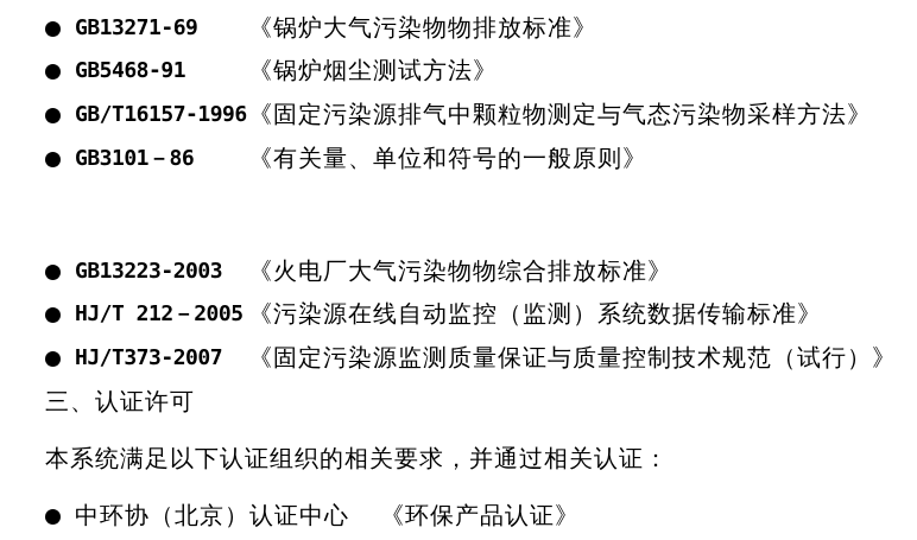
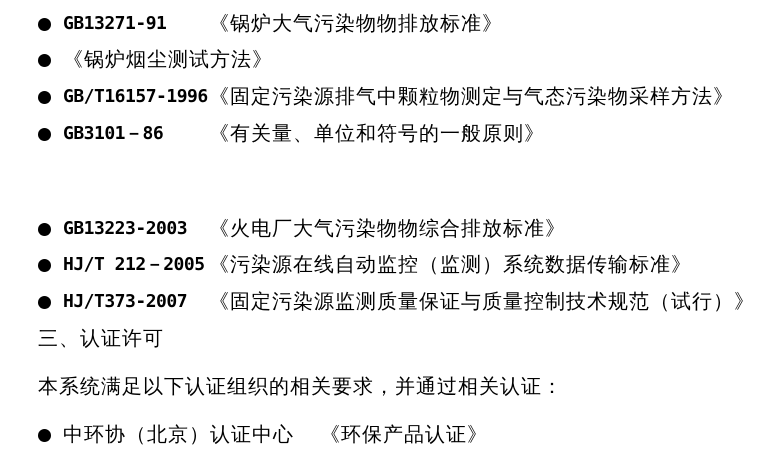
- GB13271-69
+ GB13271-91
  《锅炉大气污染物物排放标准》
- GB5468-91
  《锅炉烟尘测试方法》
  GB/T16157-1996
  《固定污染源排气中颗粒物测定与气态污染物采样方法》
  GB3101－86
  《有关量、单位和符号的一般原则》
  GB13223-2003
  《火电厂大气污染物物综合排放标准》
  HJ/T 212－2005
  《污染源在线自动监控（监测）系统数据传输标准》
  HJ/T373-2007
  《固定污染源监测质量保证与质量控制技术规范（试行）》
  三、认证许可
  本系统满足以下认证组织的相关要求，并通过相关认证：
  中环协（北京）认证中心
  《环保产品认证》
